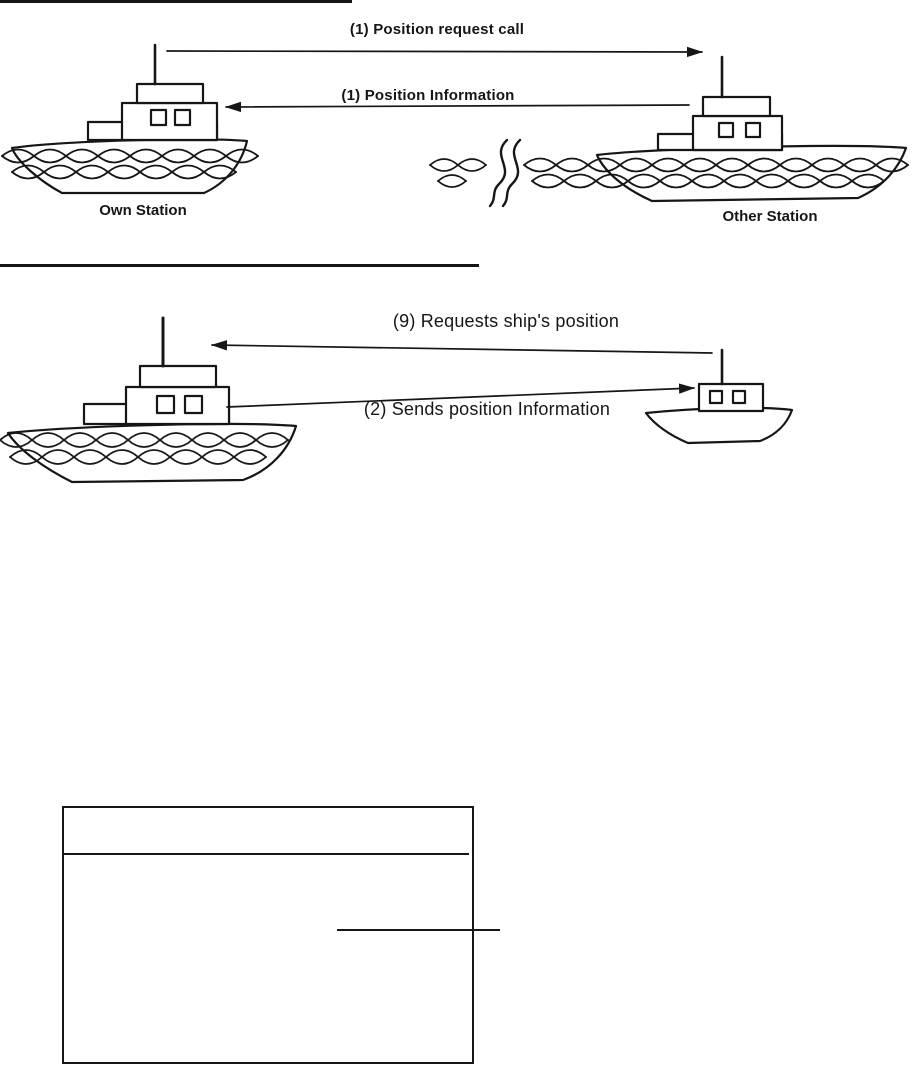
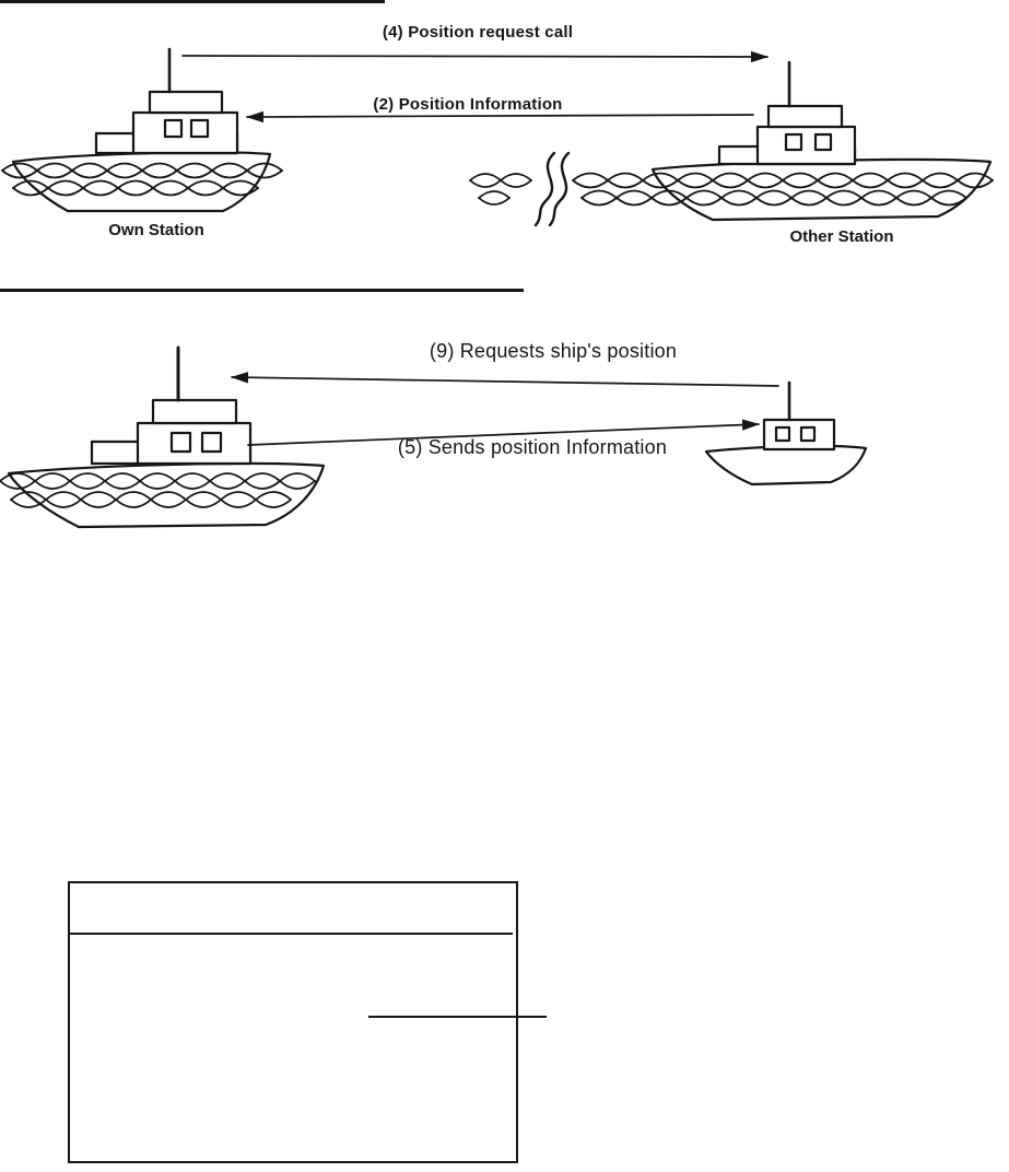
- (1) Position request call
+ (4) Position request call
- (1) Position Information
+ (2) Position Information
  Own Station
  Other Station
  (9) Requests ship's position
- (2) Sends position Information
+ (5) Sends position Information
